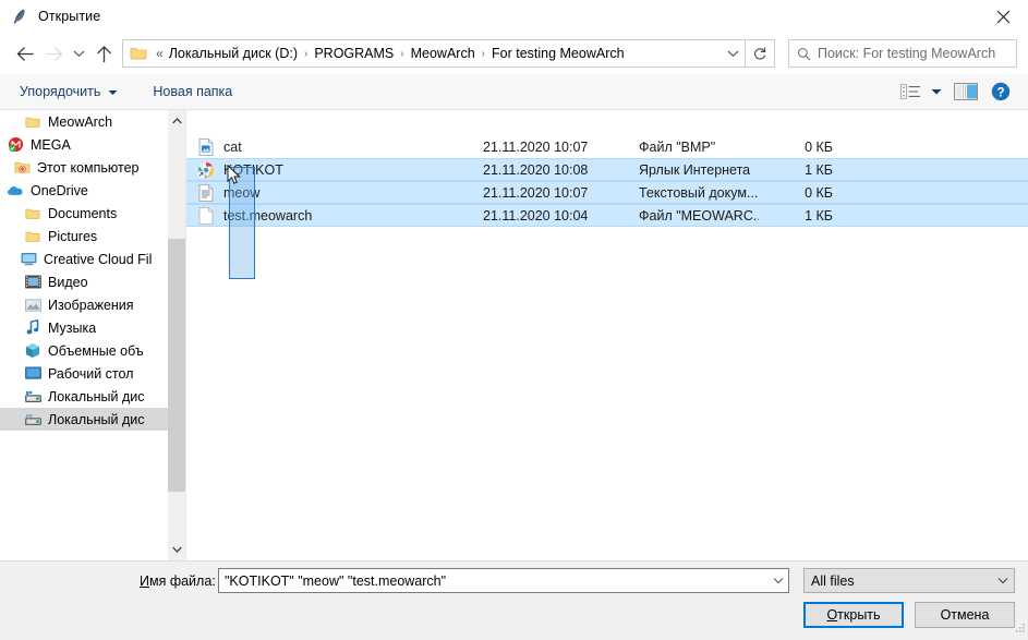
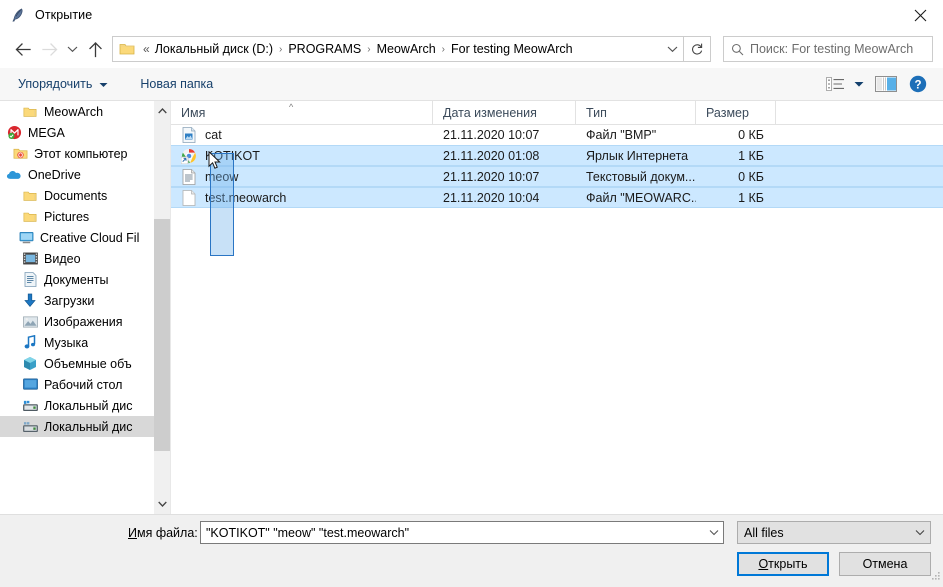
  Открытие
  «
  Локальный диск (D:)
  ›
  PROGRAMS
  ›
  MeowArch
  ›
  For testing MeowArch
  Поиск: For testing MeowArch
  Упорядочить
  Новая папка
  ?
  MeowArch
  MEGA
  Этот компьютер
  OneDrive
  Documents
  Pictures
  Creative Cloud Fil
  Видео
+ Документы
+ Загрузки
  Изображения
  Музыка
  Объемные объ
  Рабочий стол
  Локальный дис
  Локальный дис
+ Имя
+ Дата изменения
+ Тип
+ Размер
+ ^
  cat
  21.11.2020 10:07
  Файл "BMP"
  0 КБ
  OTIKOT
- 21.11.2020 10:08
+ 21.11.2020 01:08
  Ярлык Интернета
  1 КБ
  meow
  21.11.2020 10:07
  Текстовый докум...
  0 КБ
  test.meowarch
  21.11.2020 10:04
  Файл "MEOWARC.
  1 КБ
  Имя файла:
  "KOTIKOT" "meow" "test.meowarch"
  All files
  Открыть
  Отмена
